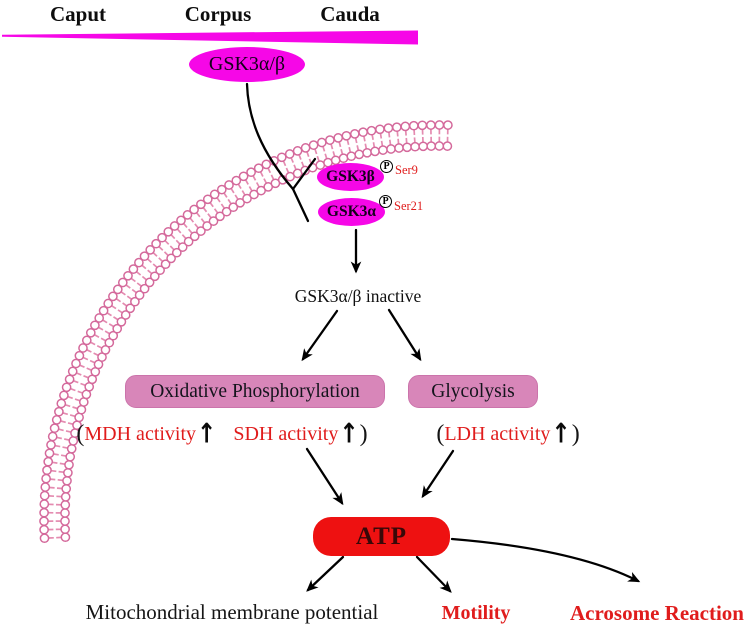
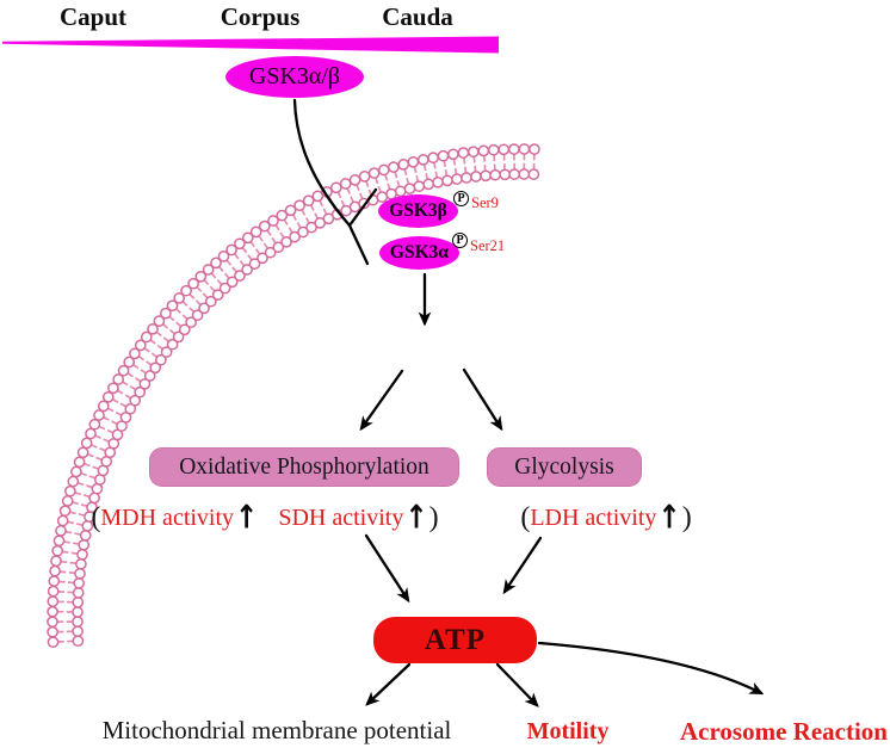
  Caput
  Corpus
  Cauda
  GSK3α/β
  GSK3β
  P
  Ser9
  GSK3α
  P
  Ser21
- GSK3α/β inactive
  Oxidative Phosphorylation
  Glycolysis
  (
  MDH activity
  ↑
  SDH activity
  ↑
  )
  (
  LDH activity
  ↑
  )
  ATP
  Mitochondrial membrane potential
  Motility
  Acrosome Reaction
